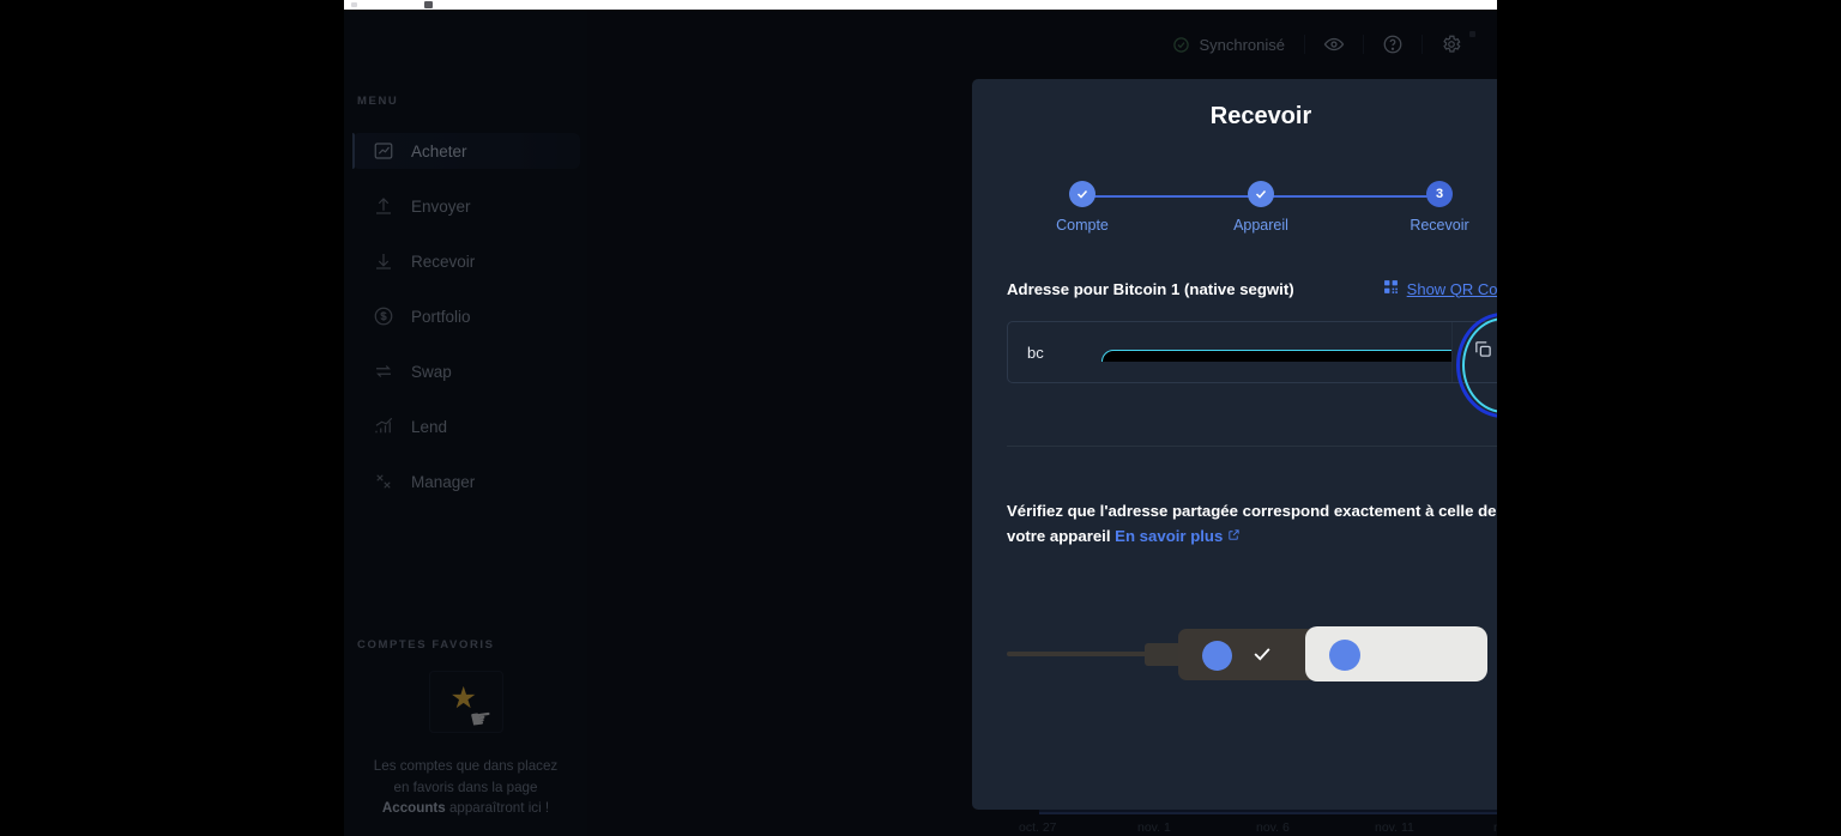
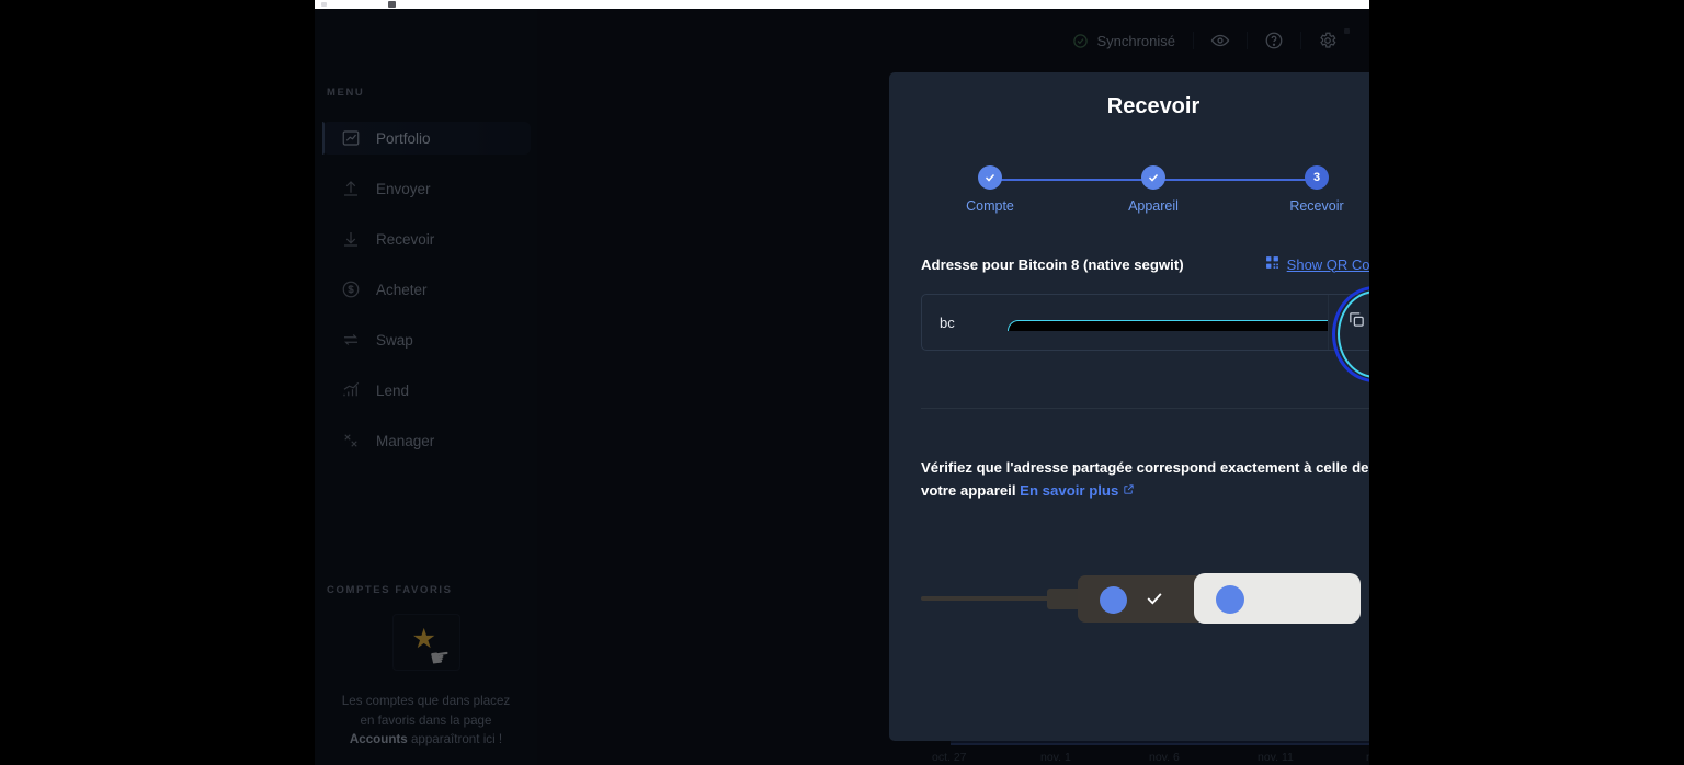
  MENU
- Acheter
+ Portfolio
  Envoyer
  Recevoir
- Portfolio
+ Acheter
  Swap
  Lend
  Manager
  COMPTES FAVORIS
  ★
  Les comptes que dans placez
  en favoris dans la page
  Accounts apparaîtront ici !
  Synchronisé
  oct. 27
  nov. 1
  nov. 6
  nov. 11
  Recevoir
  Compte
  Appareil
  3
  Recevoir
- Adresse pour Bitcoin 1 (native segwit)
+ Adresse pour Bitcoin 8 (native segwit)
  Show QR Co
  bc
  Vérifiez que l'adresse partagée correspond exactement à celle de votre appareil En savoir plus
